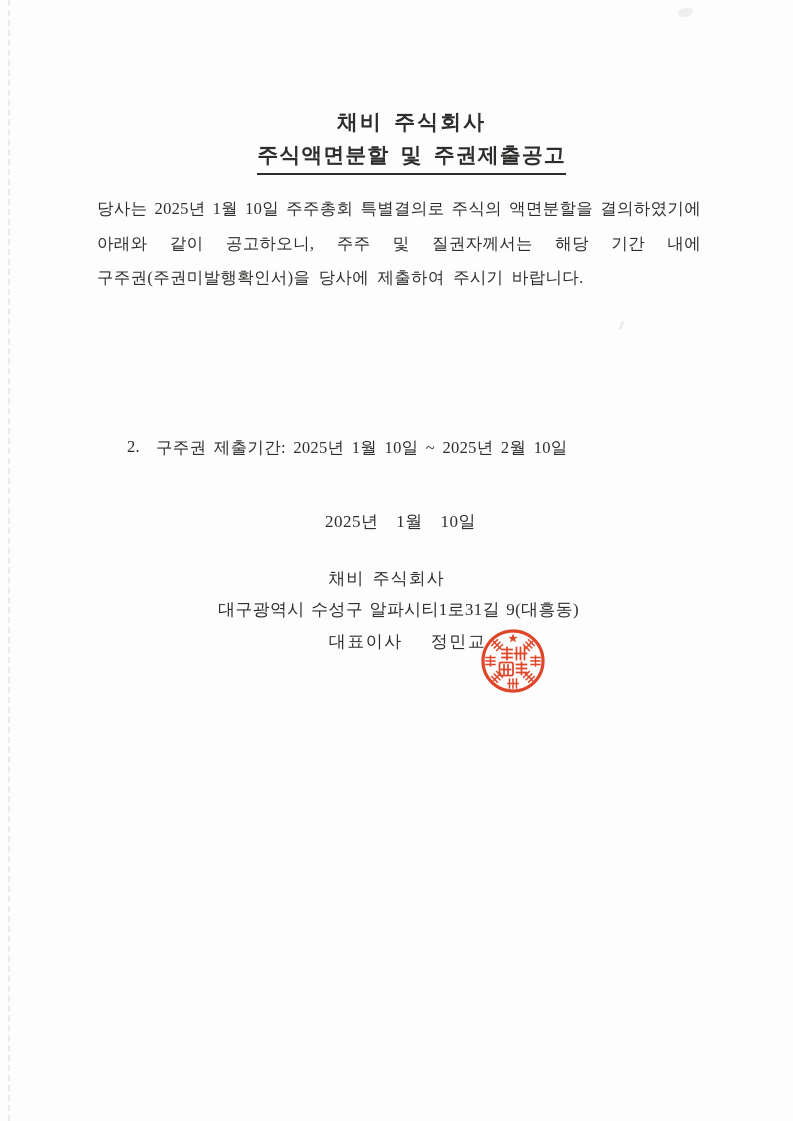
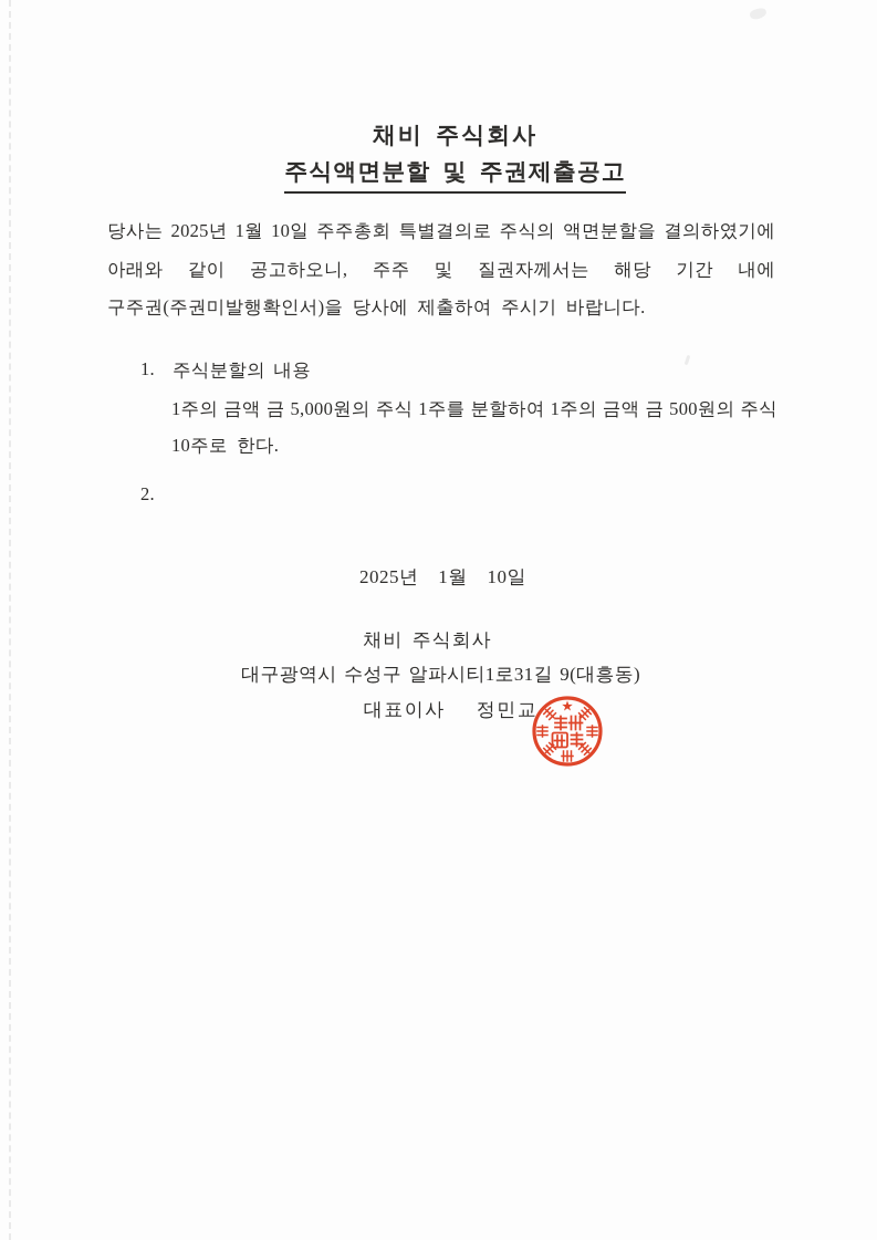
  채비 주식회사
  주식액면분할 및 주권제출공고
  당사는 2025년 1월 10일 주주총회 특별결의로 주식의 액면분할을 결의하였기에
  아래와 같이 공고하오니, 주주 및 질권자께서는 해당 기간 내에
  구주권(주권미발행확인서)을 당사에 제출하여 주시기 바랍니다.
+ 1.
+ 주식분할의 내용
+ 1주의 금액 금 5,000원의 주식 1주를 분할하여 1주의 금액 금 500원의 주식
+ 10주로 한다.
  2.
- 구주권 제출기간: 2025년 1월 10일 ~ 2025년 2월 10일
  2025년 1월 10일
  채비 주식회사
  대구광역시 수성구 알파시티1로31길 9(대흥동)
  대표이사
  정민교
